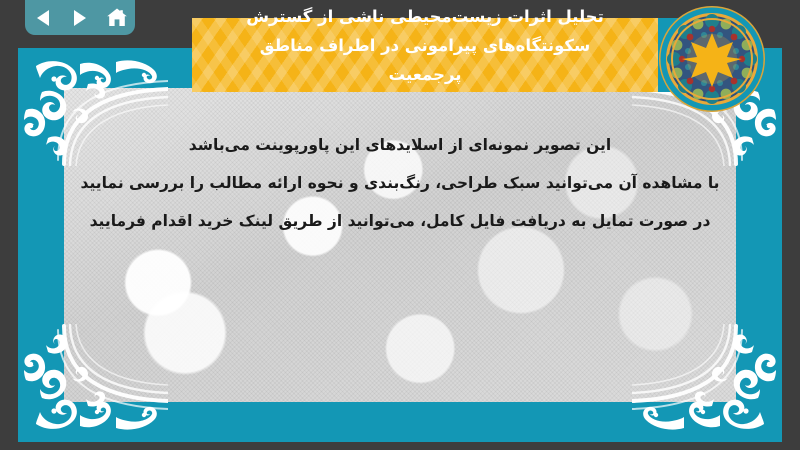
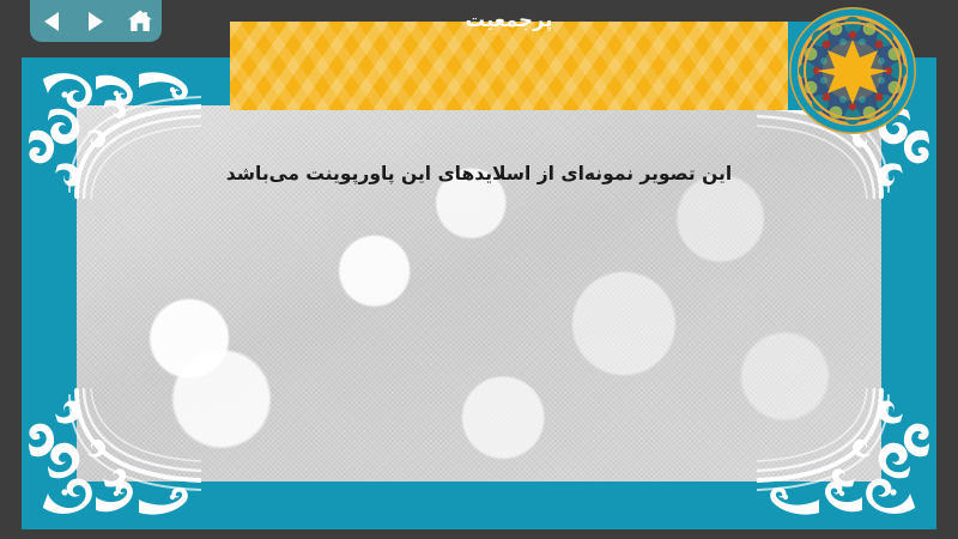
  این تصویر نمونه‌ای از اسلایدهای این پاورپوینت می‌باشد
- با مشاهده آن می‌توانید سبک طراحی، رنگ‌بندی و نحوه ارائه مطالب را بررسی نمایید
- در صورت تمایل به دریافت فایل کامل، می‌توانید از طریق لینک خرید اقدام فرمایید
- تحلیل اثرات زیست‌محیطی ناشی از گسترش
- سکونتگاه‌های پیرامونی در اطراف مناطق
  پرجمعیت
